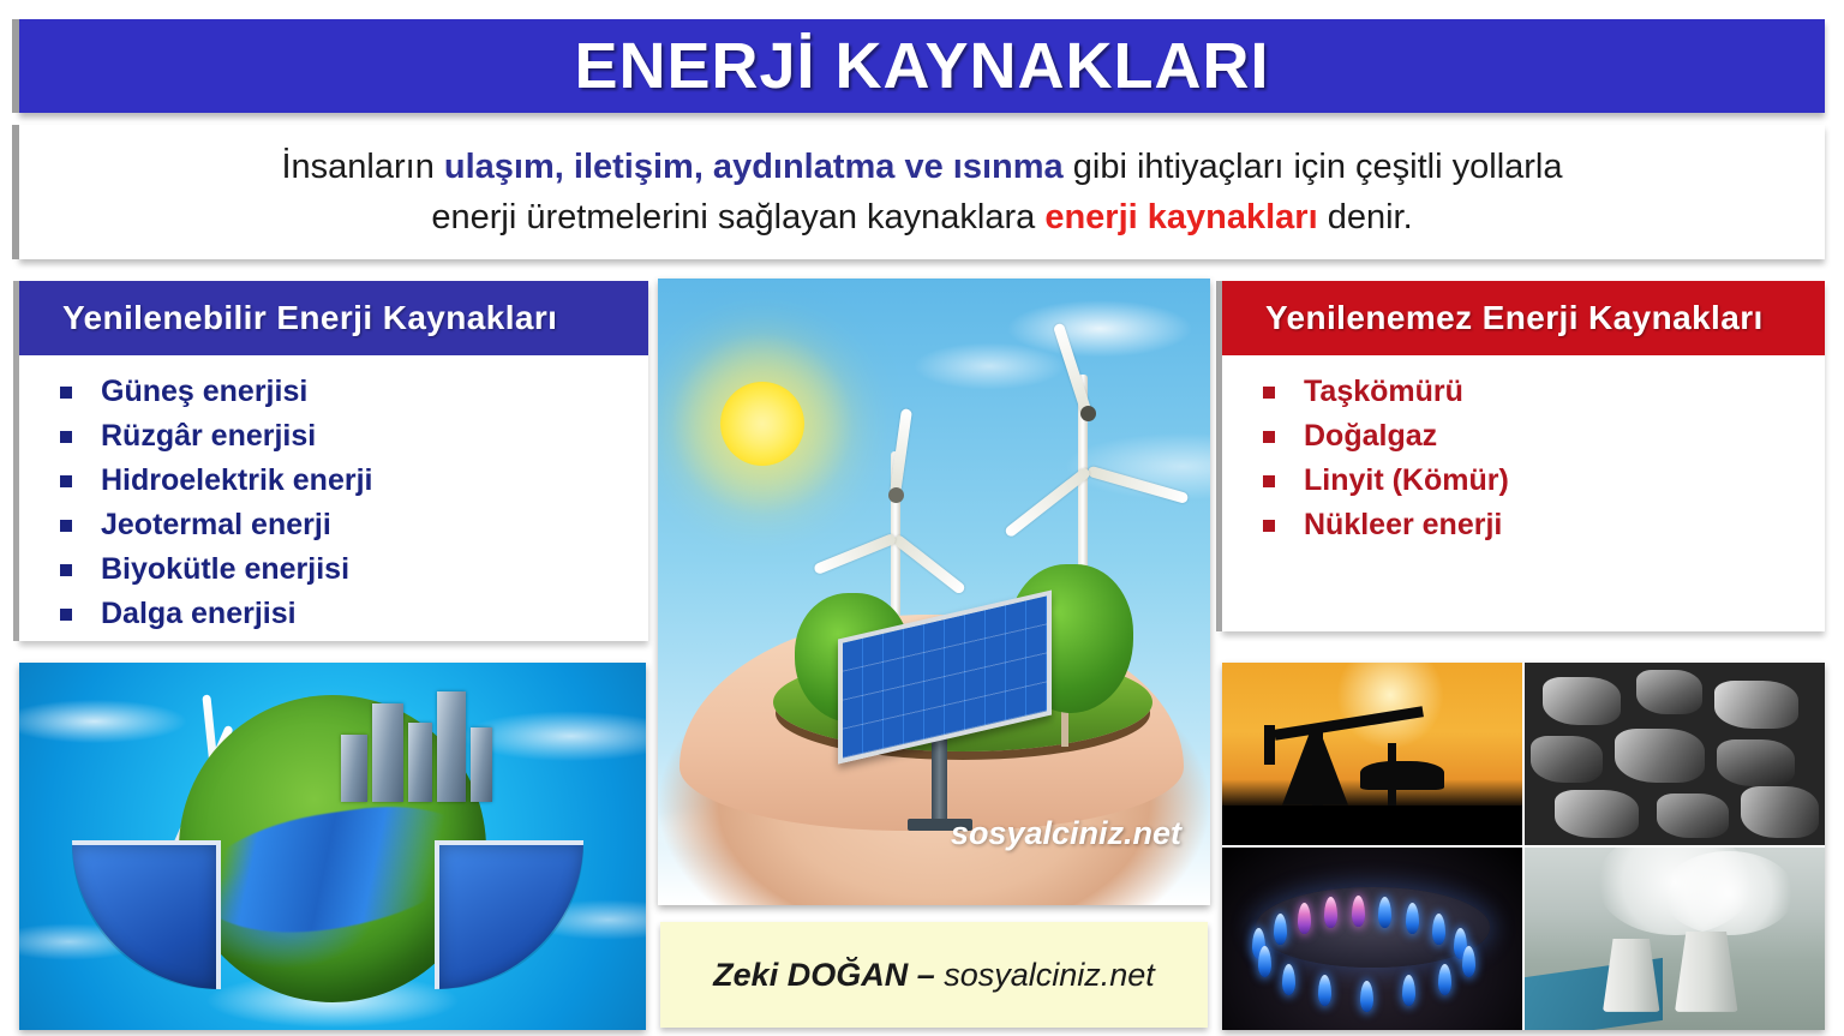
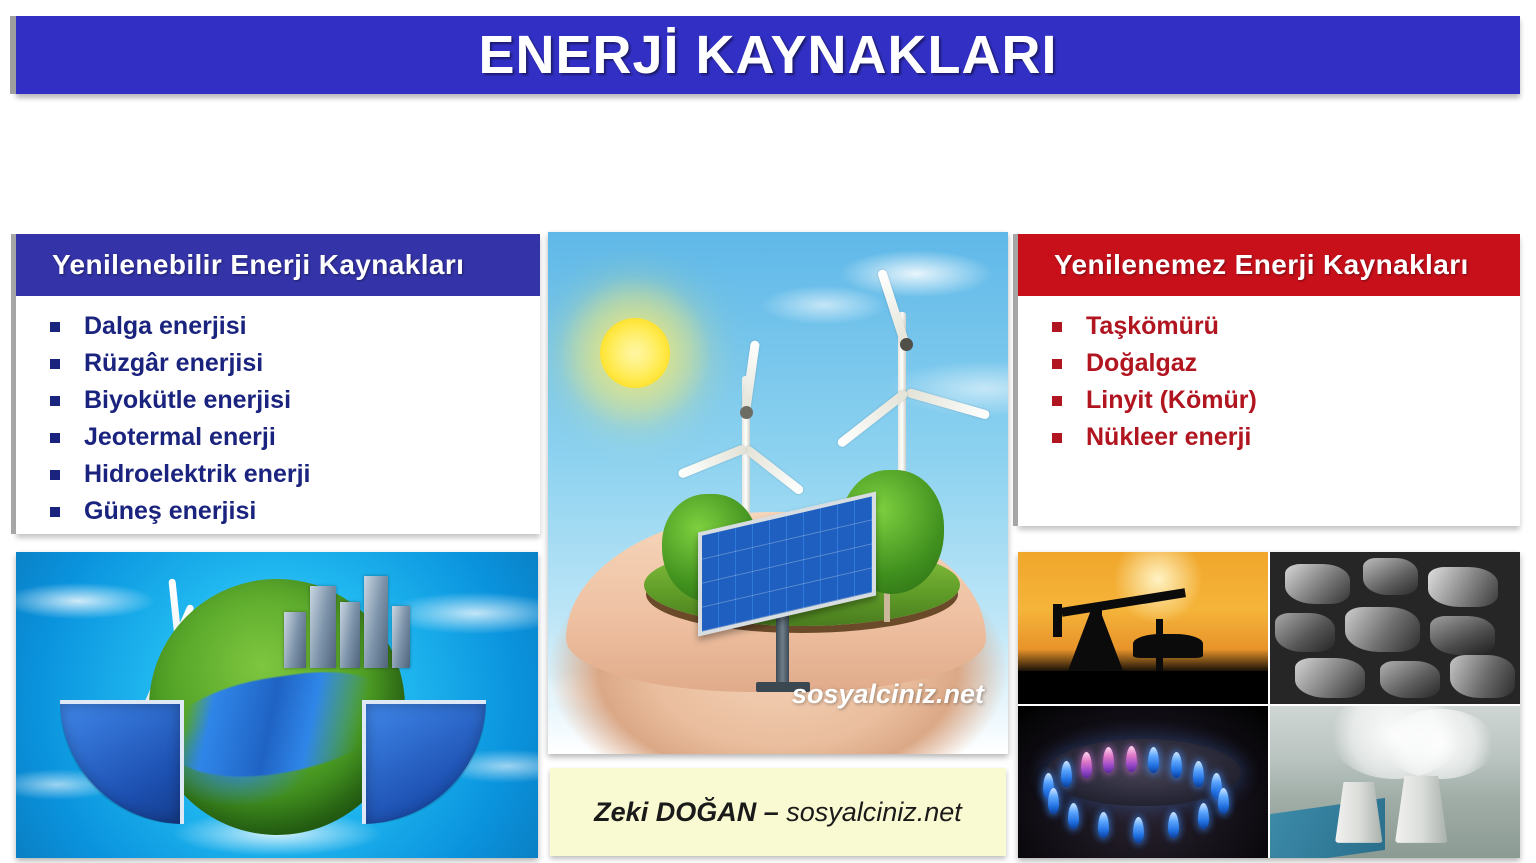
  ENERJİ KAYNAKLARI
- İnsanların ulaşım, iletişim, aydınlatma ve ısınma gibi ihtiyaçları için çeşitli yollarla
- enerji üretmelerini sağlayan kaynaklara enerji kaynakları denir.
  Yenilenebilir Enerji Kaynakları
- Güneş enerjisi
+ Dalga enerjisi
  Rüzgâr enerjisi
- Hidroelektrik enerji
+ Biyokütle enerjisi
  Jeotermal enerji
- Biyokütle enerjisi
+ Hidroelektrik enerji
- Dalga enerjisi
+ Güneş enerjisi
  Yenilenemez Enerji Kaynakları
  Taşkömürü
  Doğalgaz
  Linyit (Kömür)
  Nükleer enerji
  sosyalciniz.net
  Zeki DOĞAN – sosyalciniz.net
